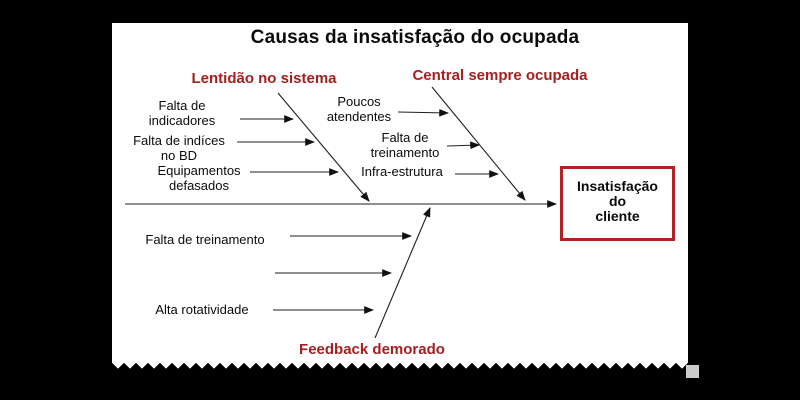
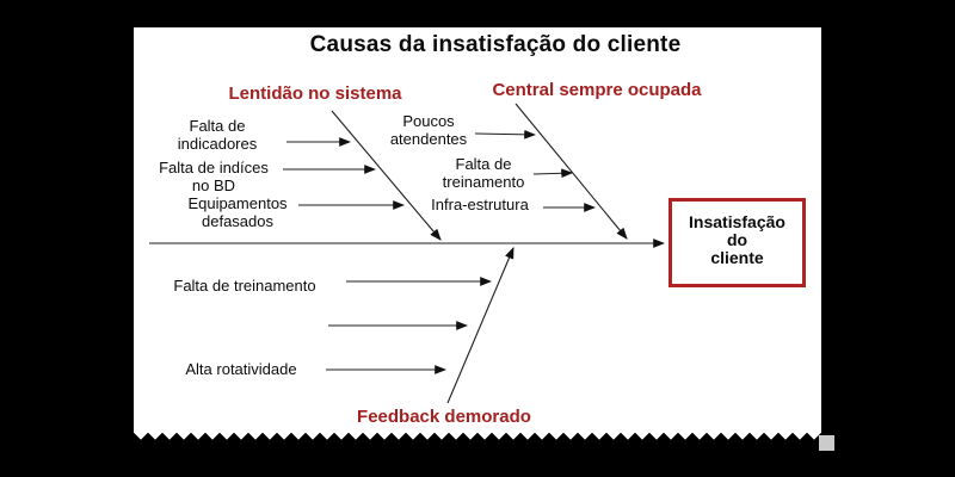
- Causas da insatisfação do ocupada
+ Causas da insatisfação do cliente
  Lentidão no sistema
  Central sempre ocupada
  Feedback demorado
  Falta de
  indicadores
  Falta de indíces
  no BD
  Equipamentos
  defasados
  Poucos
  atendentes
  Falta de
  treinamento
  Infra-estrutura
  Falta de treinamento
  Alta rotatividade
  Insatisfação
  do
  cliente
